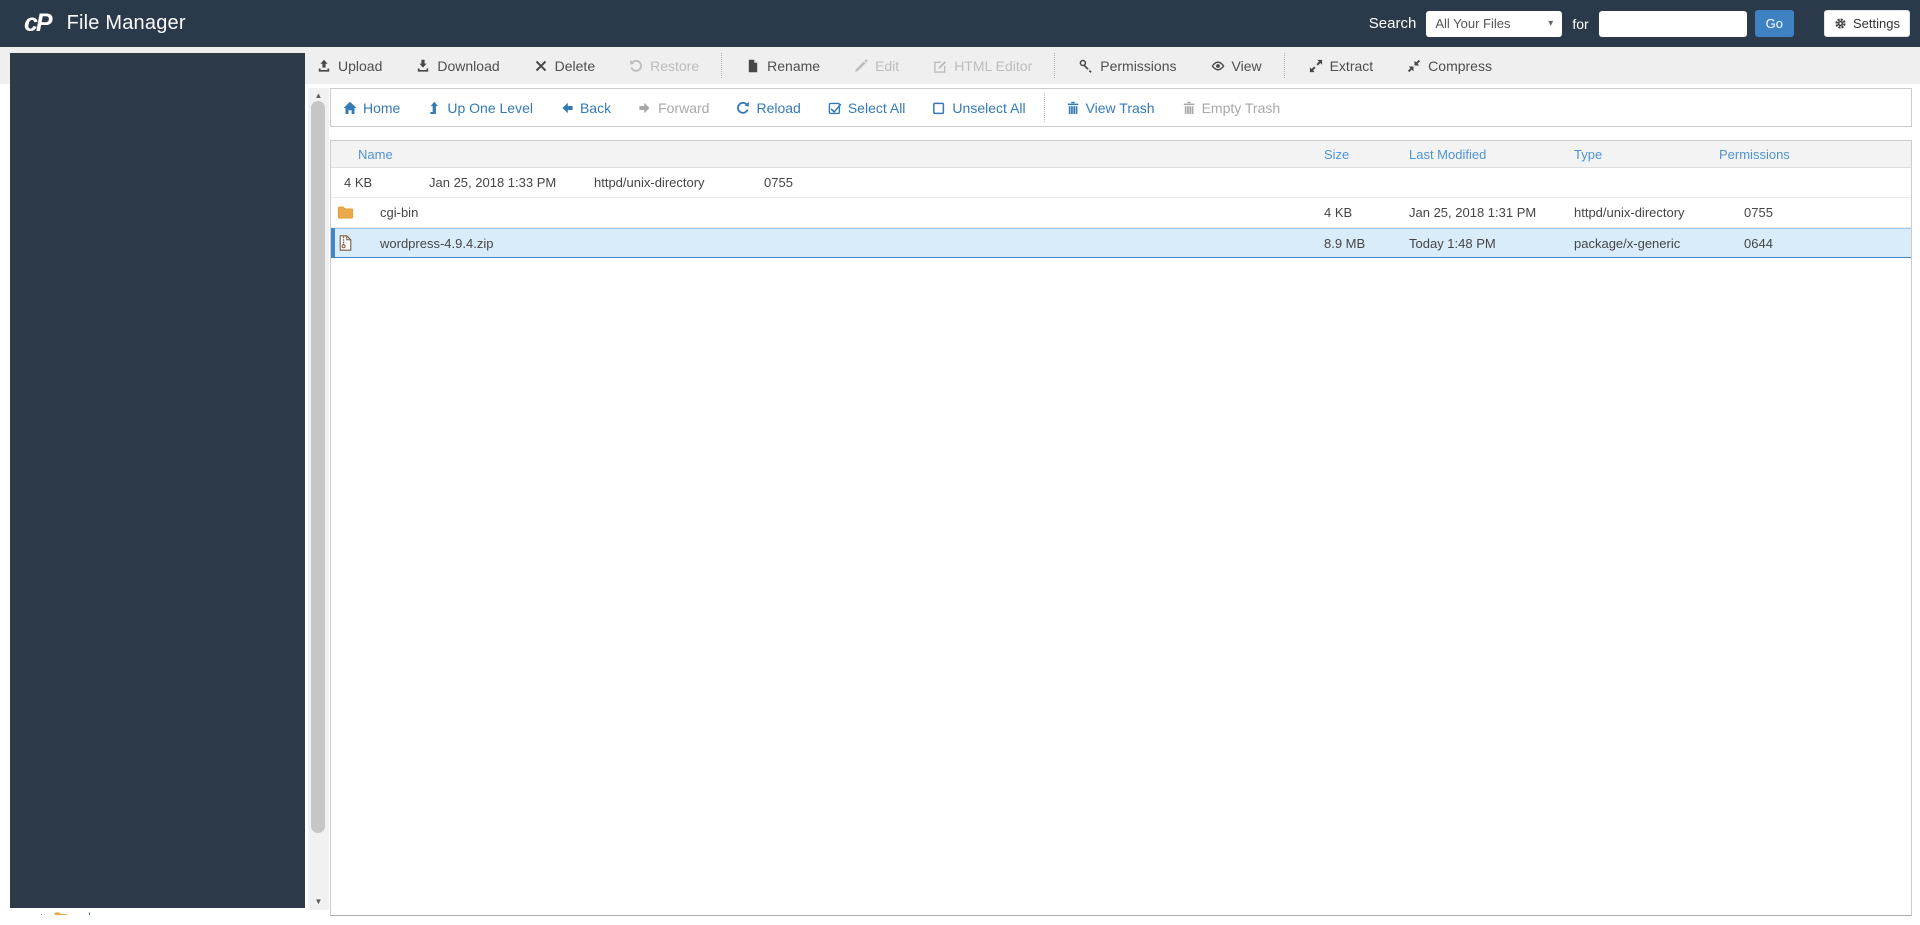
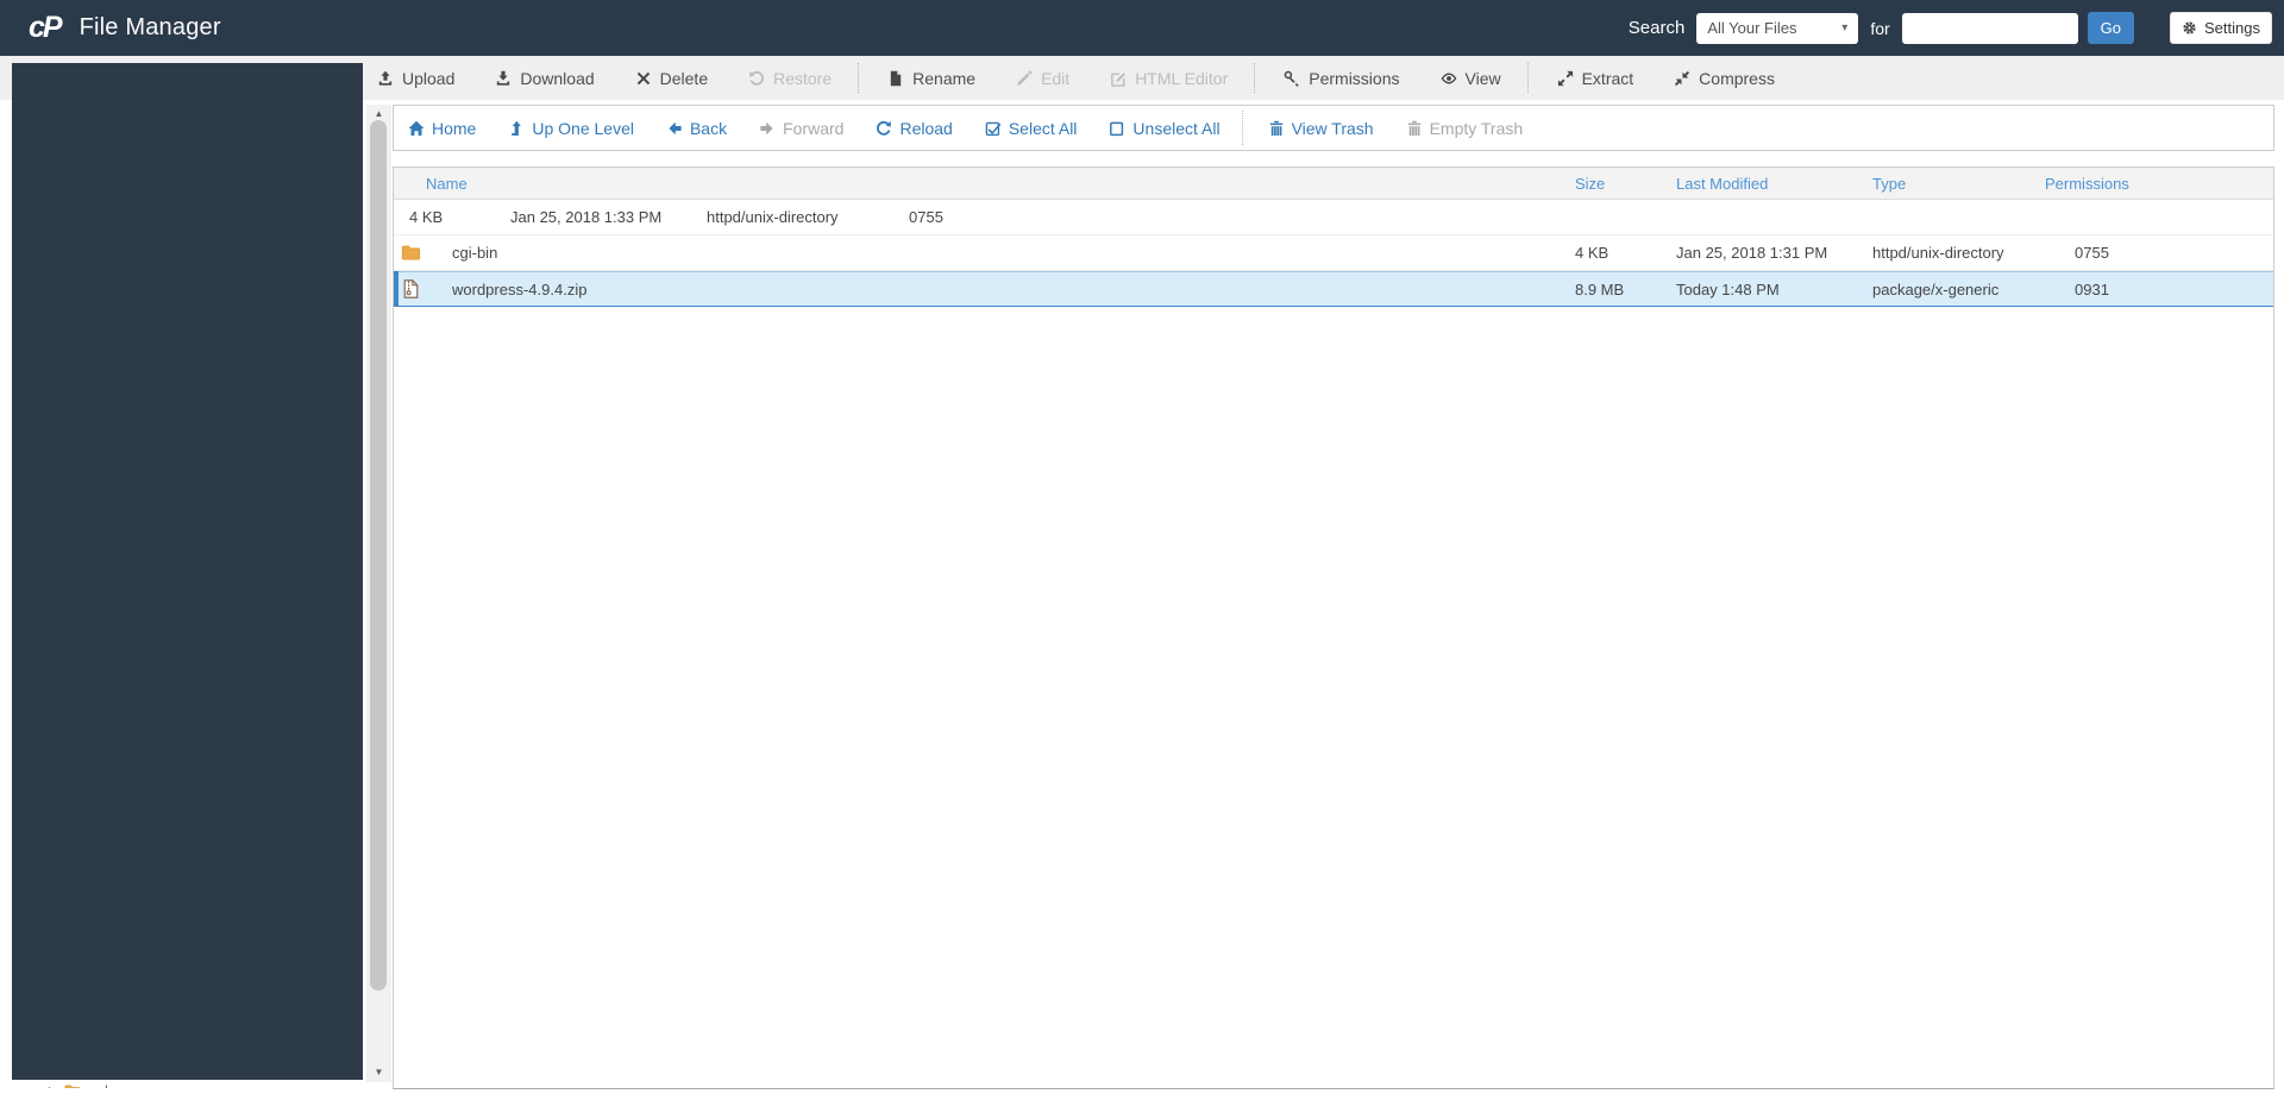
  cP
  File Manager
  Search
  All Your Files
  for
  Go
  Settings
  Upload
  Download
  Delete
  Restore
  Rename
  Edit
  HTML Editor
  Permissions
  View
  Extract
  Compress
  Home
  Up One Level
  Back
  Forward
  Reload
  Select All
  Unselect All
  View Trash
  Empty Trash
  Name
  Size
  Last Modified
  Type
  Permissions
  4 KB
  Jan 25, 2018 1:33 PM
  httpd/unix-directory
  0755
  cgi-bin
  4 KB
  Jan 25, 2018 1:31 PM
  httpd/unix-directory
  0755
  wordpress-4.9.4.zip
  8.9 MB
  Today 1:48 PM
  package/x-generic
- 0644
+ 0931
